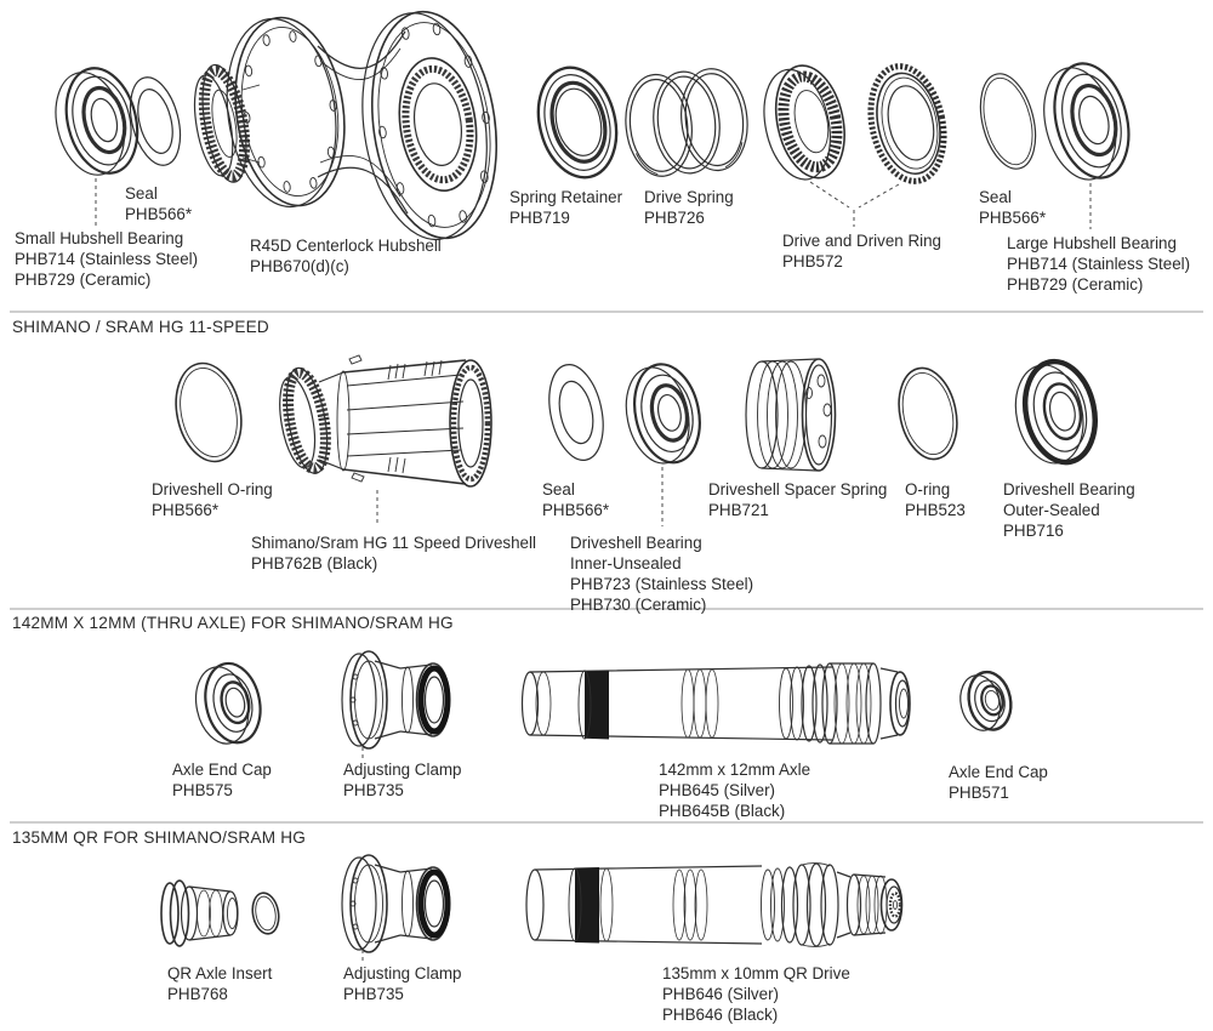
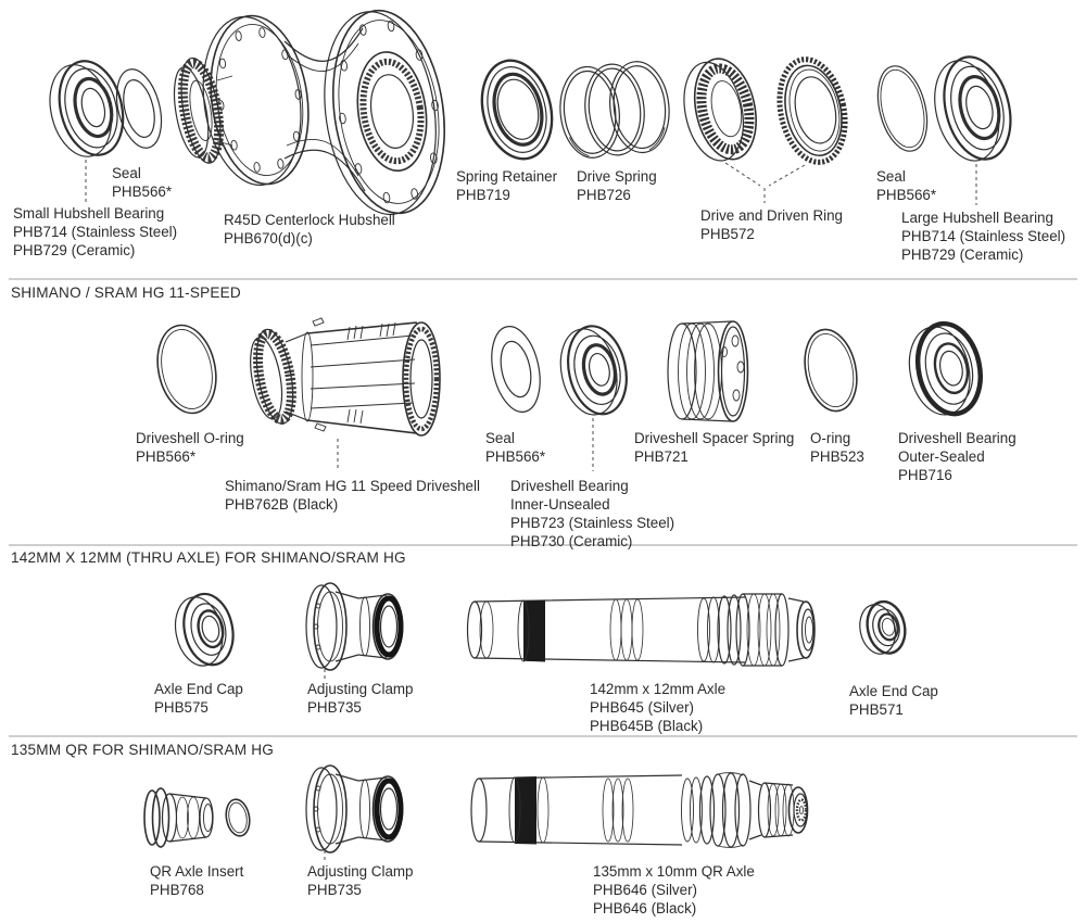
  SHIMANO / SRAM HG 11-SPEED
  142MM X 12MM (THRU AXLE) FOR SHIMANO/SRAM HG
  135MM QR FOR SHIMANO/SRAM HG
  Seal
  PHB566*
  Small Hubshell Bearing
  PHB714 (Stainless Steel)
  PHB729 (Ceramic)
  R45D Centerlock Hubshell
  PHB670(d)(c)
  Spring Retainer
  PHB719
  Drive Spring
  PHB726
  Drive and Driven Ring
  PHB572
  Seal
  PHB566*
  Large Hubshell Bearing
  PHB714 (Stainless Steel)
  PHB729 (Ceramic)
  Driveshell O-ring
  PHB566*
  Shimano/Sram HG 11 Speed Driveshell
  PHB762B (Black)
  Seal
  PHB566*
  Driveshell Bearing
  Inner-Unsealed
  PHB723 (Stainless Steel)
  PHB730 (Ceramic)
  Driveshell Spacer Spring
  PHB721
  O-ring
  PHB523
  Driveshell Bearing
  Outer-Sealed
  PHB716
  Axle End Cap
  PHB575
  Adjusting Clamp
  PHB735
  142mm x 12mm Axle
  PHB645 (Silver)
  PHB645B (Black)
  Axle End Cap
  PHB571
  QR Axle Insert
  PHB768
  Adjusting Clamp
  PHB735
- 135mm x 10mm QR Drive
+ 135mm x 10mm QR Axle
  PHB646 (Silver)
  PHB646 (Black)
